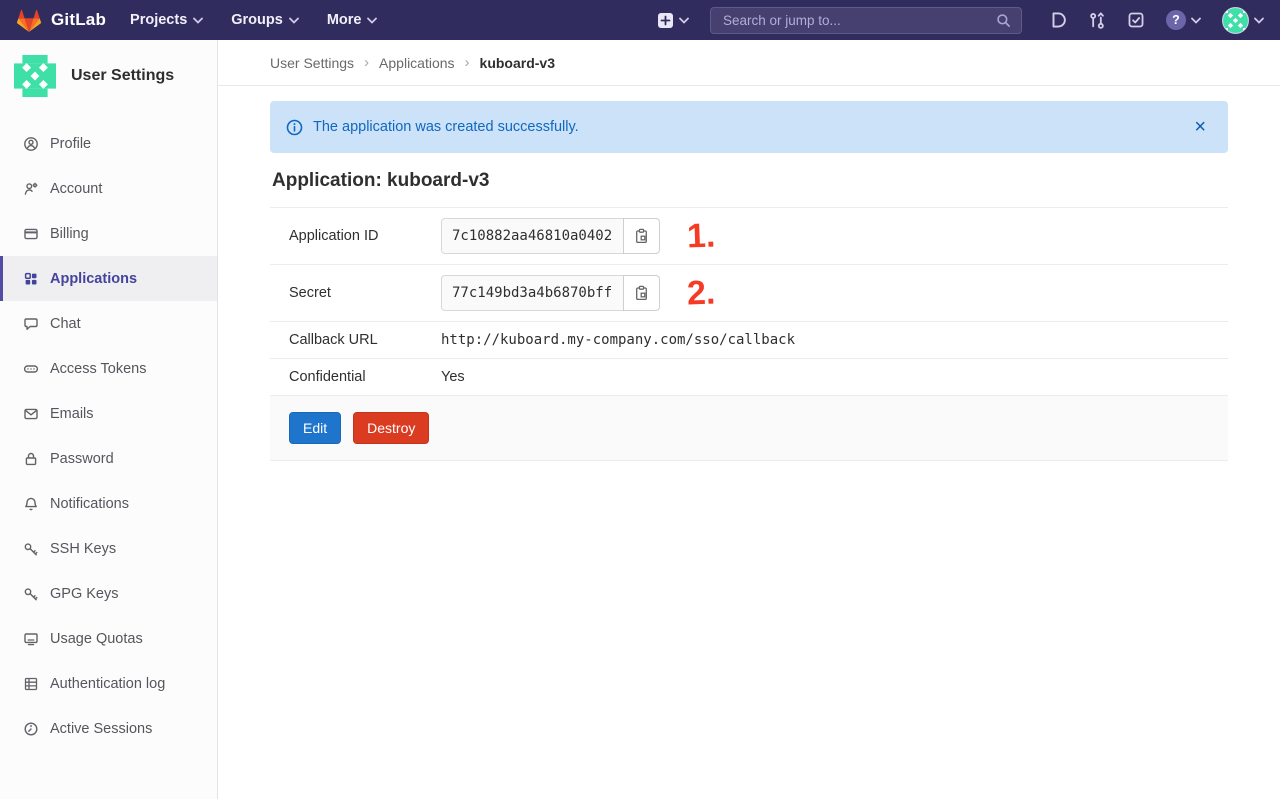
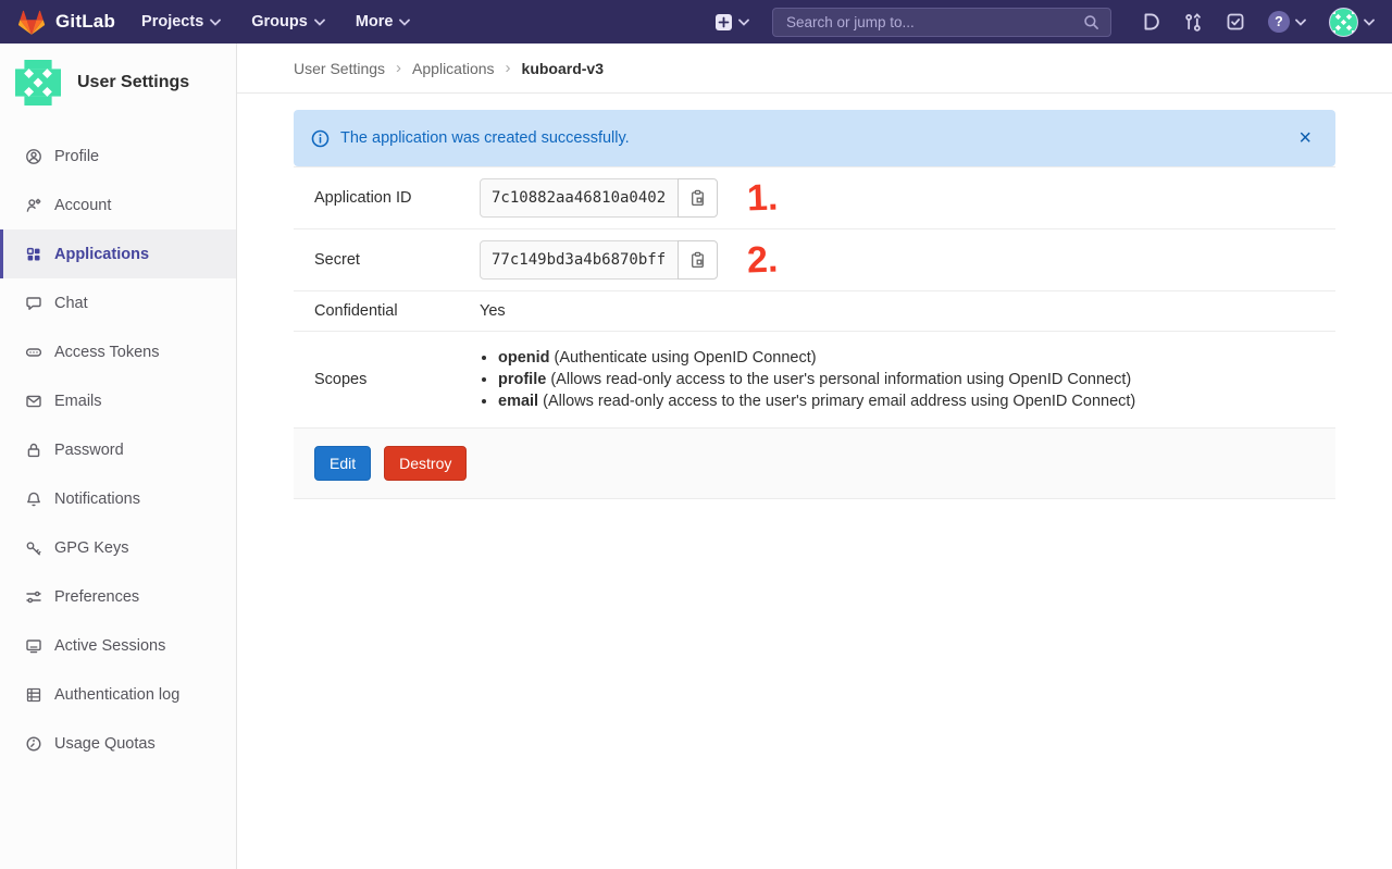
  GitLab
  Projects
  Groups
  More
  Search or jump to...
  ?
  User Settings
  Profile
  Account
- Billing
  Applications
  Chat
  Access Tokens
  Emails
  Password
  Notifications
- SSH Keys
  GPG Keys
+ Preferences
- Usage Quotas
+ Active Sessions
  Authentication log
- Active Sessions
+ Usage Quotas
  User Settings
  ›
  Applications
  ›
  kuboard-v3
  The application was created successfully.
  ×
- Application: kuboard-v3
  Application ID
  7c10882aa46810a0402
  Secret
  77c149bd3a4b6870bff
- Callback URL
- http://kuboard.my-company.com/sso/callback
  Confidential
  Yes
+ Scopes
+ openid (Authenticate using OpenID Connect)
+ profile (Allows read-only access to the user's personal information using OpenID Connect)
+ email (Allows read-only access to the user's primary email address using OpenID Connect)
  Edit
  Destroy
